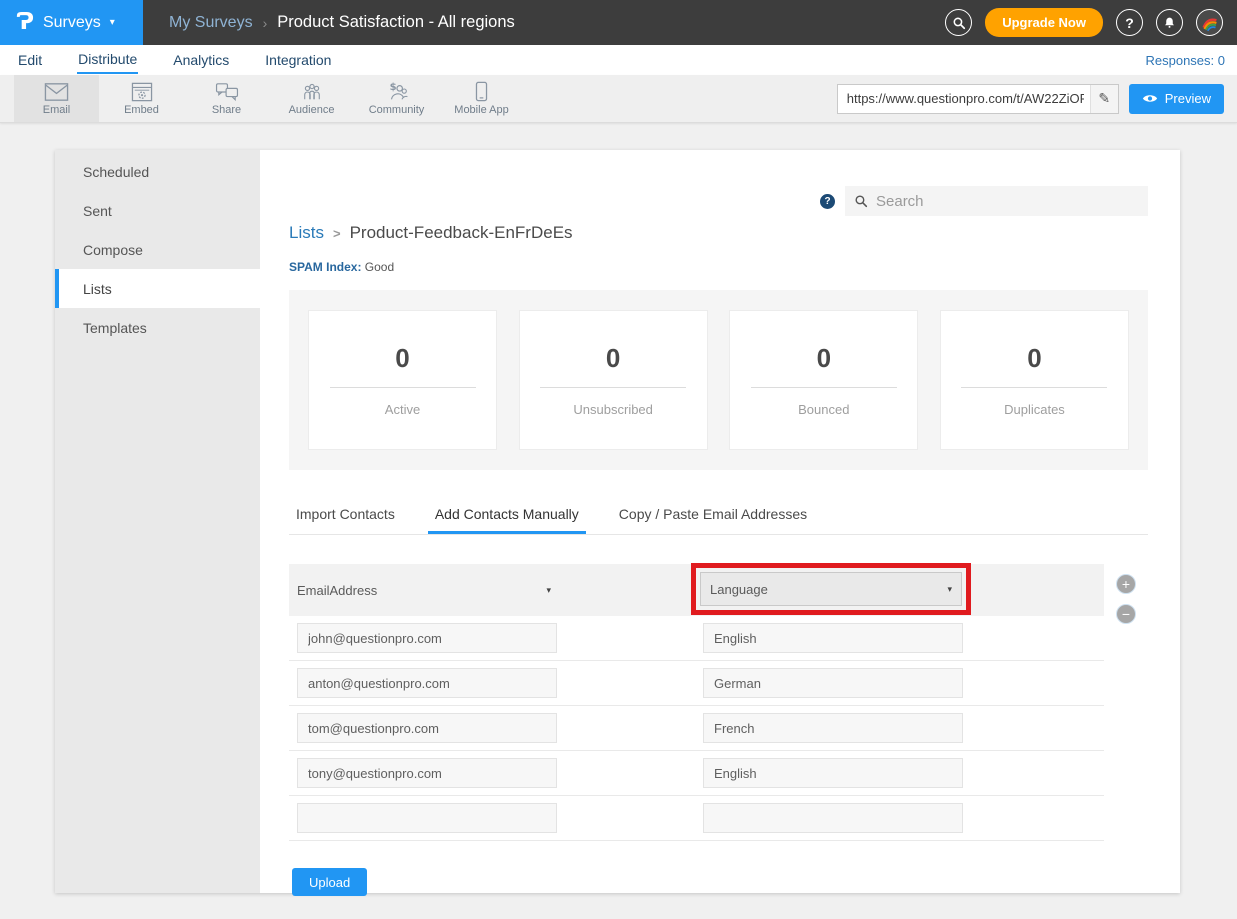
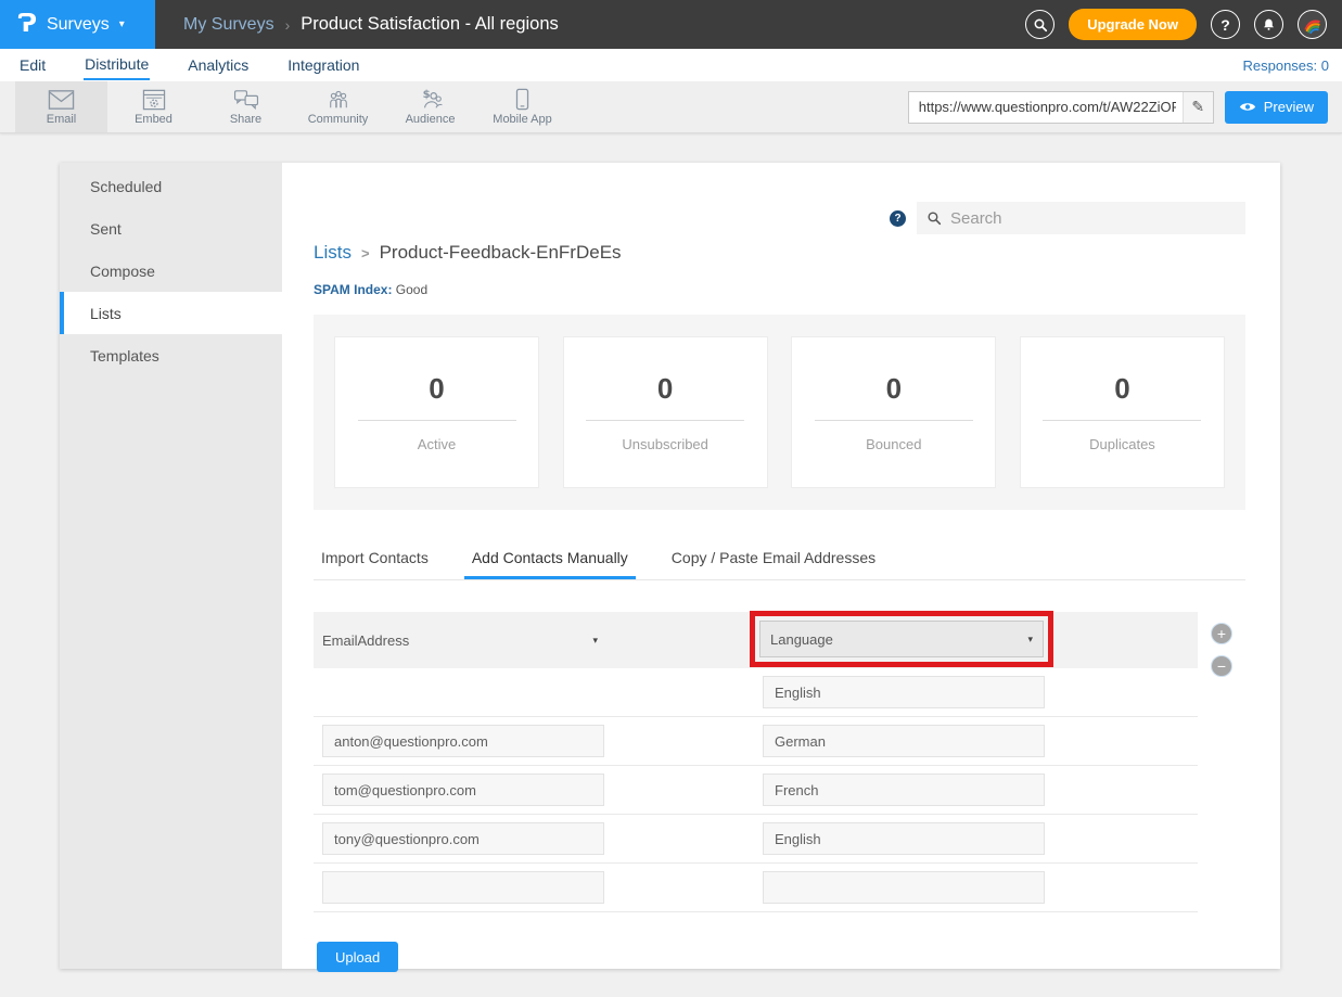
  Ɂ
  Surveys
  ▾
  My Surveys
  ›
  Product Satisfaction - All regions
  Upgrade Now
  ?
  Edit
  Distribute
  Analytics
  Integration
  Responses: 0
  Email
  Embed
  Share
- Audience
+ Community
  $
- Community
+ Audience
  Mobile App
  https://www.questionpro.com/t/AW22ZiO
  ✎
  Preview
  Scheduled
  Sent
  Compose
  Lists
  Templates
  ?
  Search
  Lists
  >
  Product-Feedback-EnFrDeEs
  SPAM Index: Good
  0
  Active
  0
  Unsubscribed
  0
  Bounced
  0
  Duplicates
  Import Contacts
  Add Contacts Manually
  Copy / Paste Email Addresses
  EmailAddress
  ▾
  Language
  ▾
- john@questionpro.com
  English
  anton@questionpro.com
  German
  tom@questionpro.com
  French
  tony@questionpro.com
  English
  Upload
  +
  −
